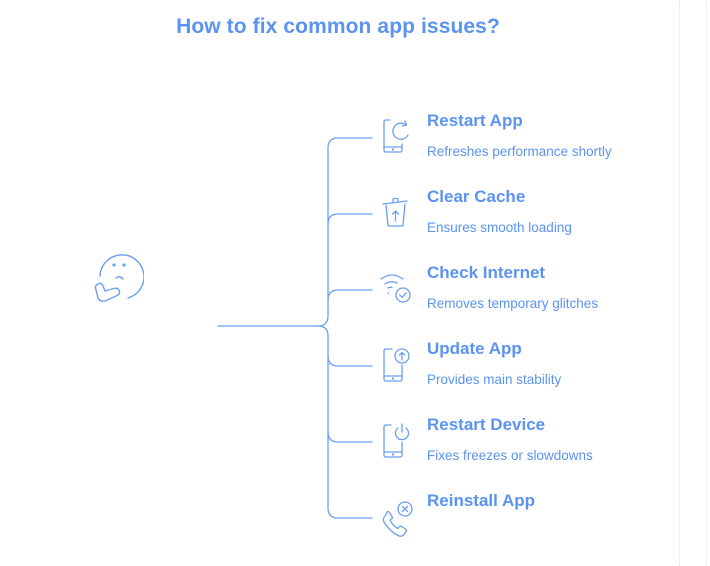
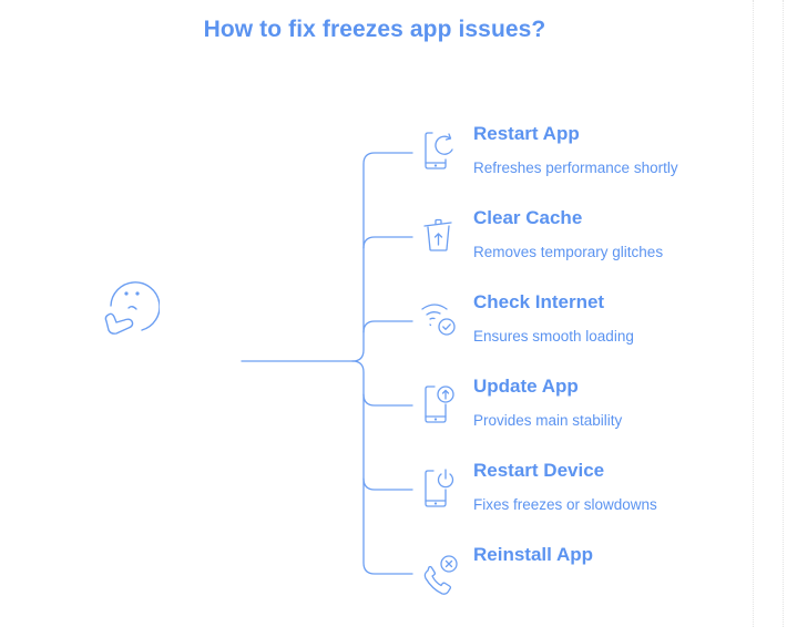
- How to fix common app issues?
+ How to fix freezes app issues?
  Restart App
  Refreshes performance shortly
  Clear Cache
- Ensures smooth loading
+ Removes temporary glitches
  Check Internet
- Removes temporary glitches
+ Ensures smooth loading
  Update App
  Provides main stability
  Restart Device
  Fixes freezes or slowdowns
  Reinstall App
